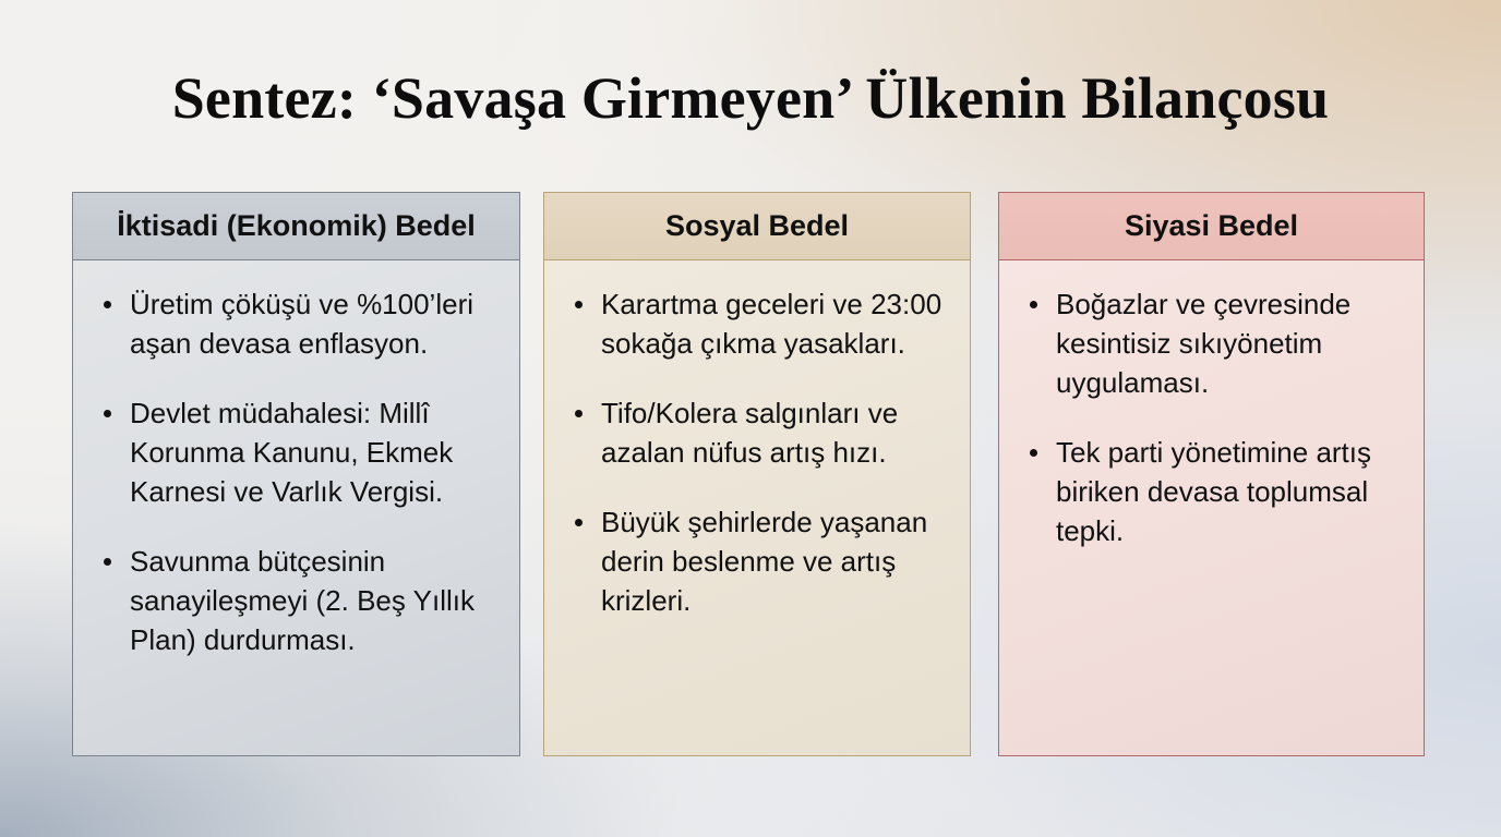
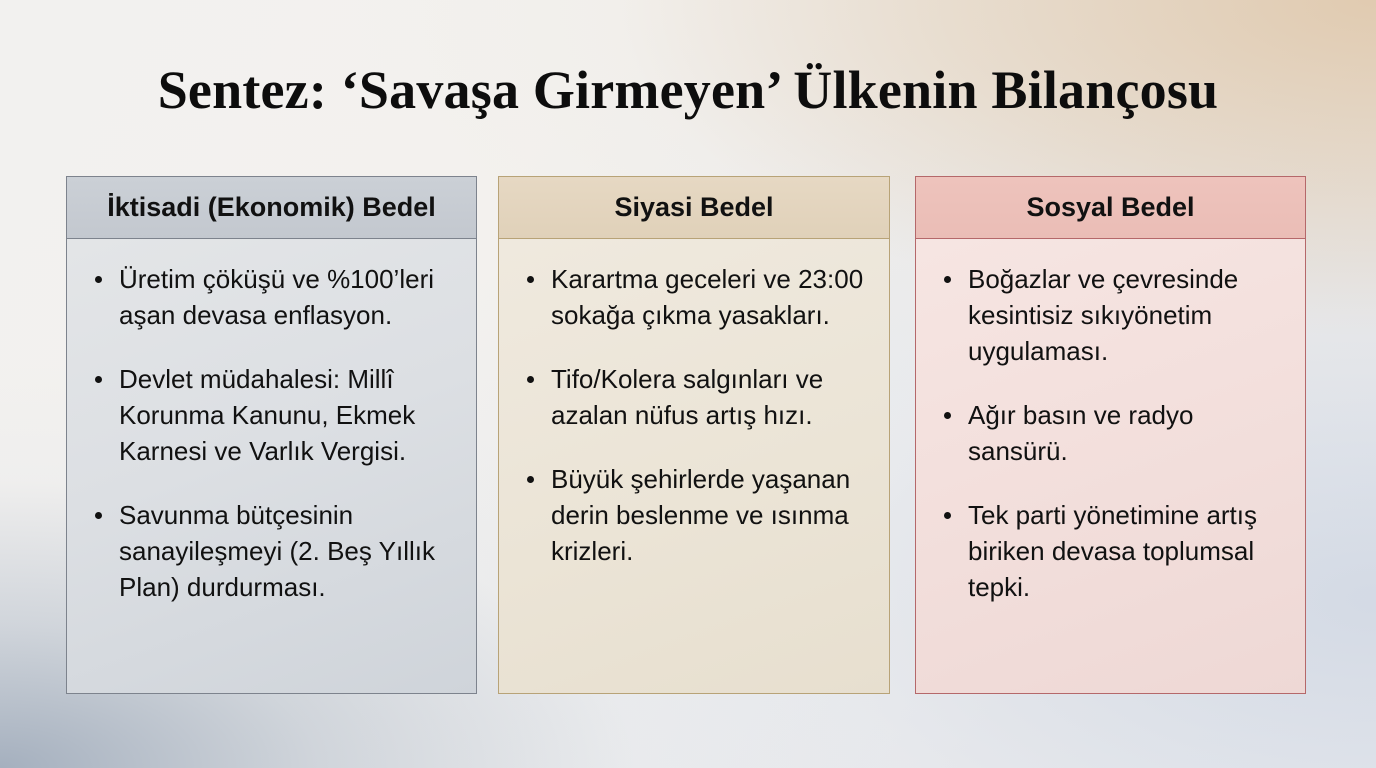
  Sentez: ‘Savaşa Girmeyen’ Ülkenin Bilançosu
  İktisadi (Ekonomik) Bedel
  Üretim çöküşü ve %100’leri aşan devasa enflasyon.
  Devlet müdahalesi: Millî Korunma Kanunu, Ekmek Karnesi ve Varlık Vergisi.
  Savunma bütçesinin sanayileşmeyi (2. Beş Yıllık Plan) durdurması.
- Sosyal Bedel
+ Siyasi Bedel
  Karartma geceleri ve 23:00 sokağa çıkma yasakları.
  Tifo/Kolera salgınları ve azalan nüfus artış hızı.
- Büyük şehirlerde yaşanan derin beslenme ve artış krizleri.
+ Büyük şehirlerde yaşanan derin beslenme ve ısınma krizleri.
- Siyasi Bedel
+ Sosyal Bedel
  Boğazlar ve çevresinde kesintisiz sıkıyönetim uygulaması.
+ Ağır basın ve radyo sansürü.
  Tek parti yönetimine artış biriken devasa toplumsal tepki.
